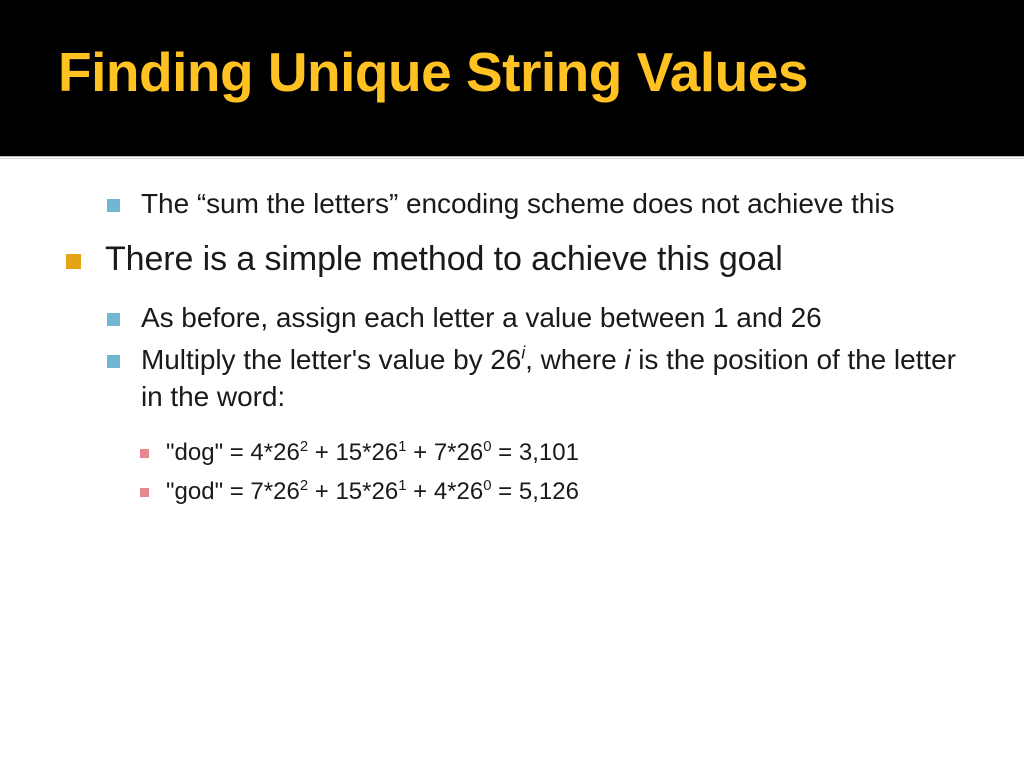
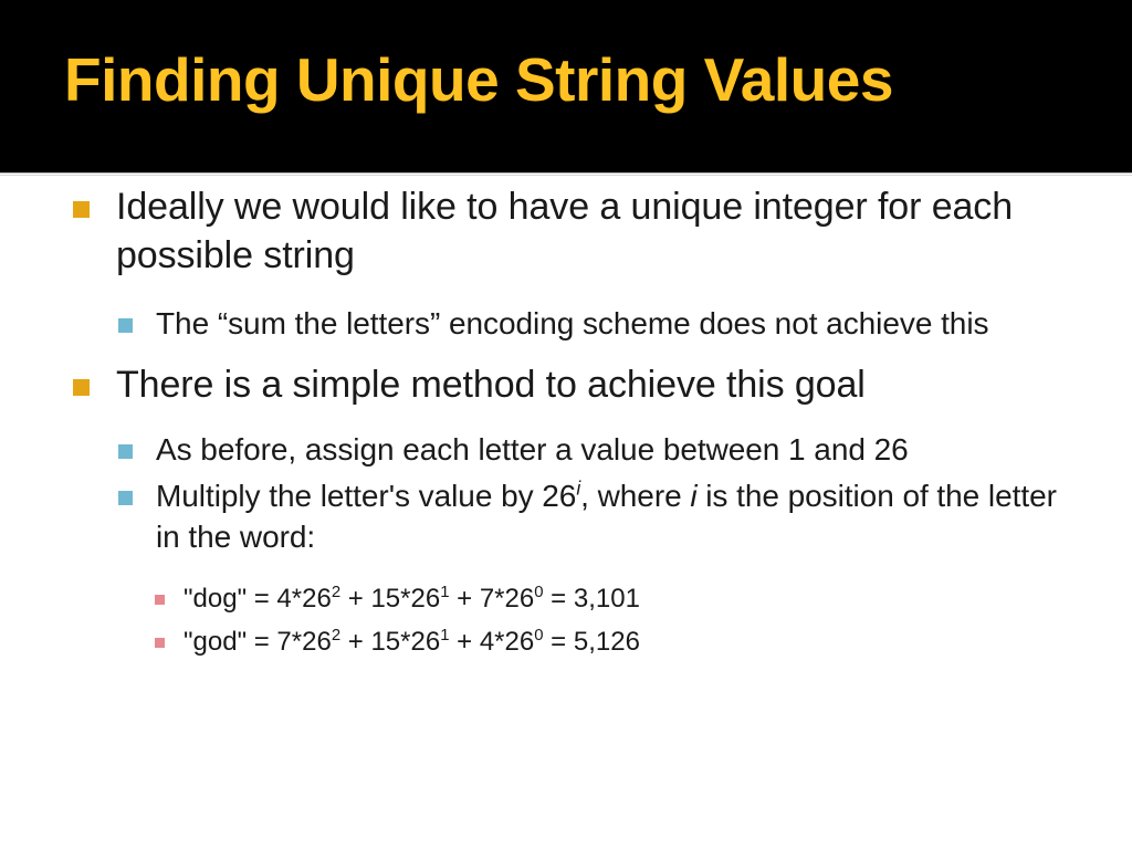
  Finding Unique String Values
+ Ideally we would like to have a unique integer for each possible string
  The “sum the letters” encoding scheme does not achieve this
  There is a simple method to achieve this goal
  As before, assign each letter a value between 1 and 26
  Multiply the letter's value by 26i, where i is the position of the letter in the word:
  "dog" = 4*262 + 15*261 + 7*260 = 3,101
  "god" = 7*262 + 15*261 + 4*260 = 5,126
